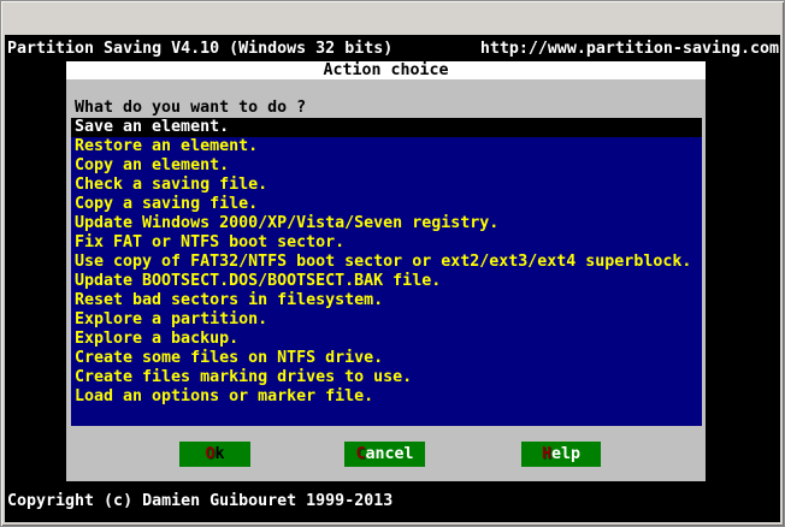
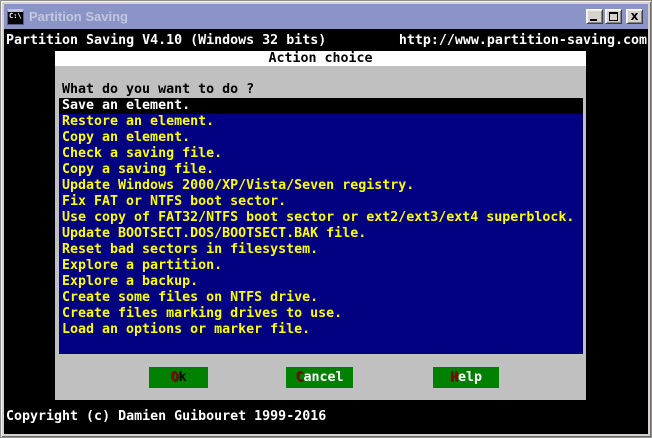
+ C:\
+ Partition Saving
+ x
  Partition Saving V4.10 (Windows 32 bits)
  http://www.partition-saving.com
  Action choice
  What do you want to do ?
  Save an element.
  Restore an element.
  Copy an element.
  Check a saving file.
  Copy a saving file.
  Update Windows 2000/XP/Vista/Seven registry.
  Fix FAT or NTFS boot sector.
  Use copy of FAT32/NTFS boot sector or ext2/ext3/ext4 superblock.
  Update BOOTSECT.DOS/BOOTSECT.BAK file.
  Reset bad sectors in filesystem.
  Explore a partition.
  Explore a backup.
  Create some files on NTFS drive.
  Create files marking drives to use.
  Load an options or marker file.
  Ok
  Cancel
  Help
- Copyright (c) Damien Guibouret 1999-2013
+ Copyright (c) Damien Guibouret 1999-2016
